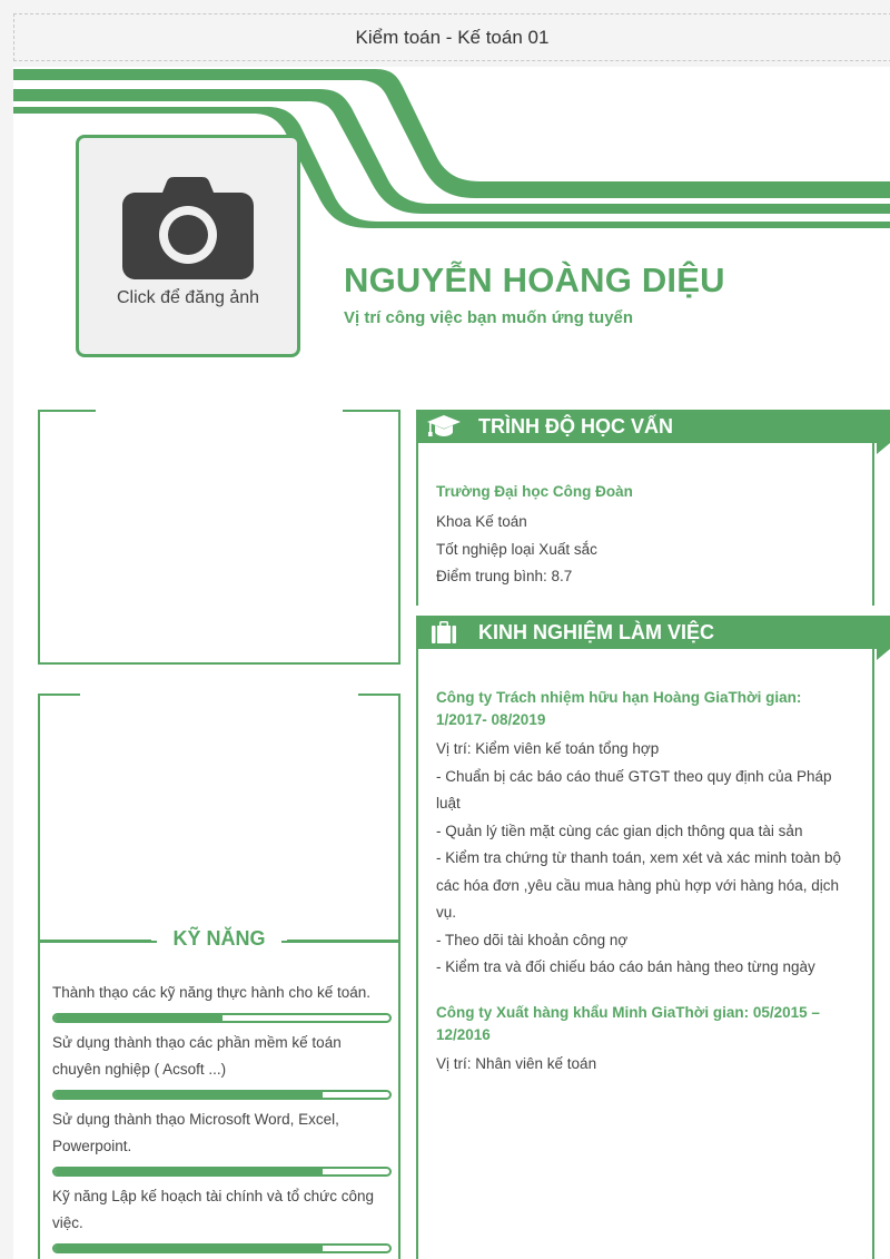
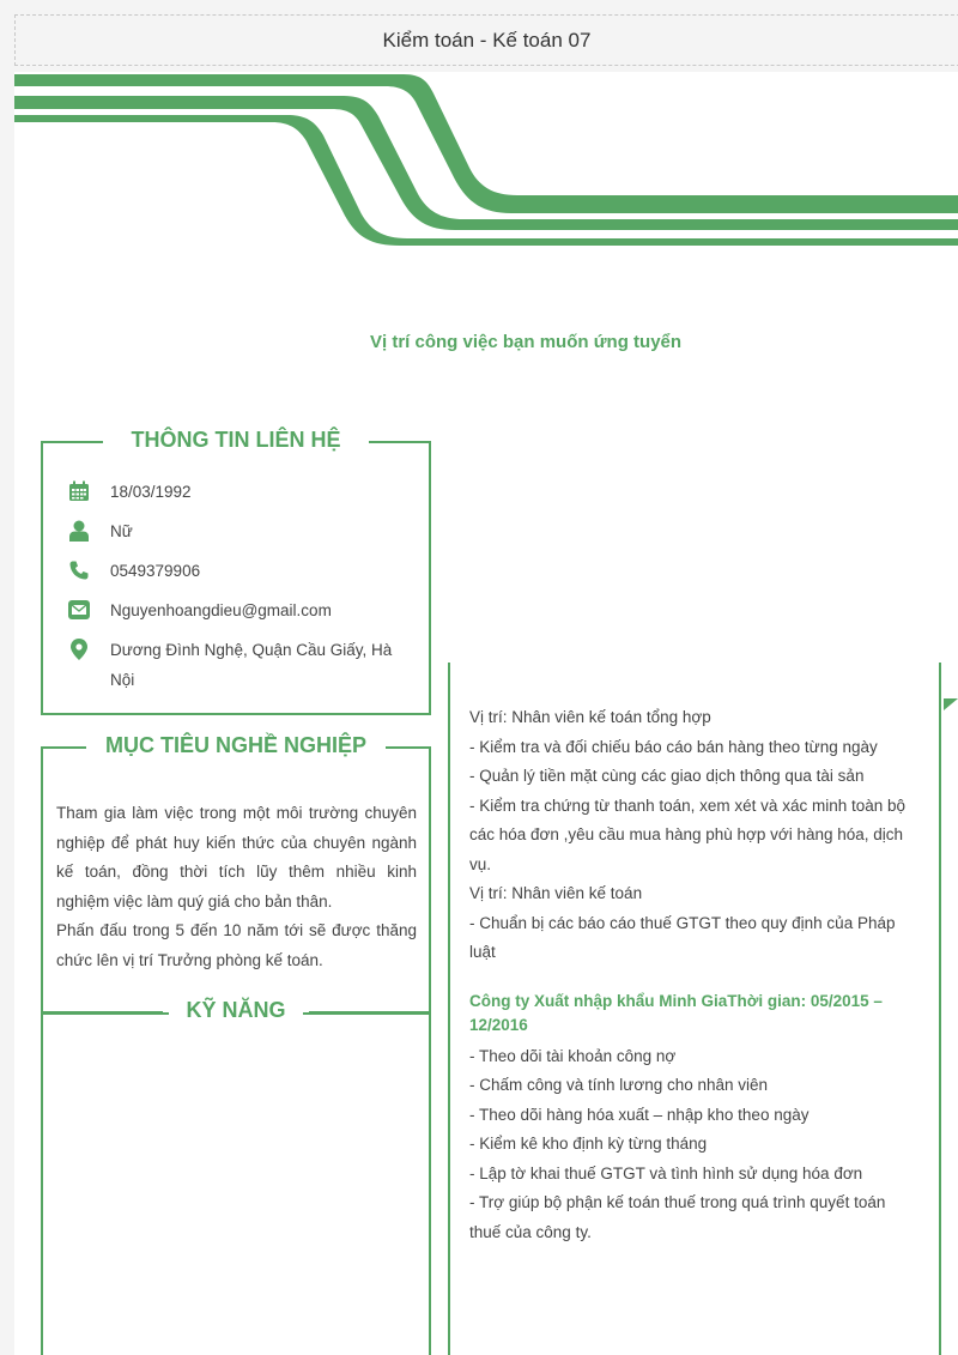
- Kiểm toán - Kế toán 01
+ Kiểm toán - Kế toán 07
- Click để đăng ảnh
- NGUYỄN HOÀNG DIỆU
  Vị trí công việc bạn muốn ứng tuyển
+ THÔNG TIN LIÊN HỆ
+ 18/03/1992
+ Nữ
+ 0549379906
+ Nguyenhoangdieu@gmail.com
+ Dương Đình Nghệ, Quận Cầu Giấy, Hà Nội
+ MỤC TIÊU NGHỀ NGHIỆP
+ Tham gia làm việc trong một môi trường chuyên nghiệp để phát huy kiến thức của chuyên ngành kế toán, đồng thời tích lũy thêm nhiều kinh nghiệm việc làm quý giá cho bản thân.
+ Phấn đấu trong 5 đến 10 năm tới sẽ được thăng chức lên vị trí Trưởng phòng kế toán.
  KỸ NĂNG
- Thành thạo các kỹ năng thực hành cho kế toán.
- Sử dụng thành thạo các phần mềm kế toán chuyên nghiệp ( Acsoft ...)
- Sử dụng thành thạo Microsoft Word, Excel, Powerpoint.
- Kỹ năng Lập kế hoạch tài chính và tổ chức công việc.
- TRÌNH ĐỘ HỌC VẤN
- Trường Đại học Công Đoàn
- Khoa Kế toán
- Tốt nghiệp loại Xuất sắc
- Điểm trung bình: 8.7
- KINH NGHIỆM LÀM VIỆC
- Công ty Trách nhiệm hữu hạn Hoàng GiaThời gian: 1/2017- 08/2019
- Vị trí: Kiểm viên kế toán tổng hợp
+ Vị trí: Nhân viên kế toán tổng hợp
- - Chuẩn bị các báo cáo thuế GTGT theo quy định của Pháp luật
+ - Kiểm tra và đối chiếu báo cáo bán hàng theo từng ngày
- - Quản lý tiền mặt cùng các gian dịch thông qua tài sản
+ - Quản lý tiền mặt cùng các giao dịch thông qua tài sản
  - Kiểm tra chứng từ thanh toán, xem xét và xác minh toàn bộ các hóa đơn ,yêu cầu mua hàng phù hợp với hàng hóa, dịch vụ.
- - Theo dõi tài khoản công nợ
+ Vị trí: Nhân viên kế toán
- - Kiểm tra và đối chiếu báo cáo bán hàng theo từng ngày
+ - Chuẩn bị các báo cáo thuế GTGT theo quy định của Pháp luật
- Công ty Xuất hàng khẩu Minh GiaThời gian: 05/2015 – 12/2016
+ Công ty Xuất nhập khẩu Minh GiaThời gian: 05/2015 – 12/2016
- Vị trí: Nhân viên kế toán
+ - Theo dõi tài khoản công nợ
+ - Chấm công và tính lương cho nhân viên
+ - Theo dõi hàng hóa xuất – nhập kho theo ngày
+ - Kiểm kê kho định kỳ từng tháng
+ - Lập tờ khai thuế GTGT và tình hình sử dụng hóa đơn
+ - Trợ giúp bộ phận kế toán thuế trong quá trình quyết toán thuế của công ty.
